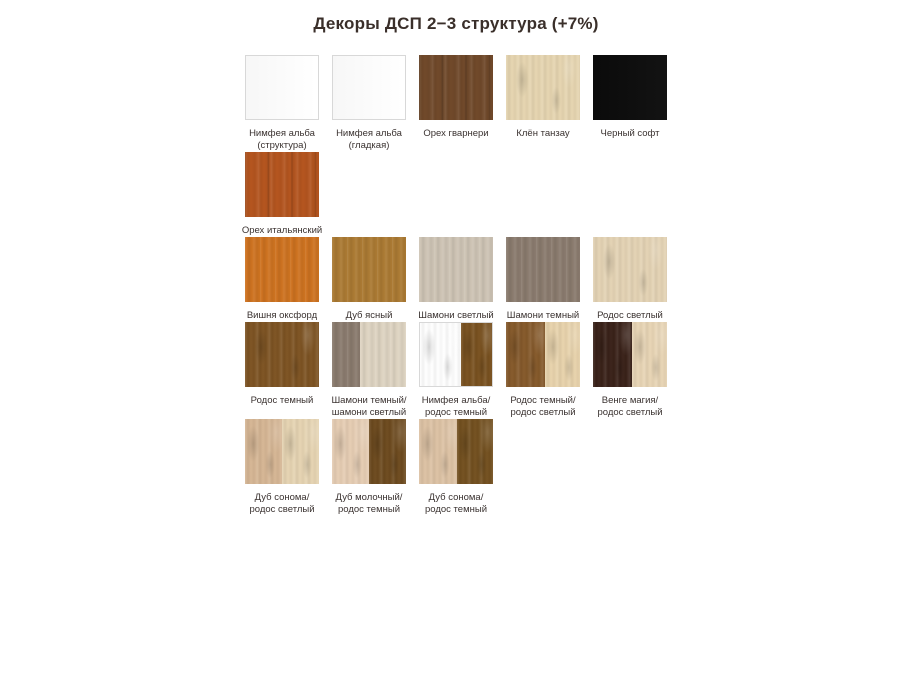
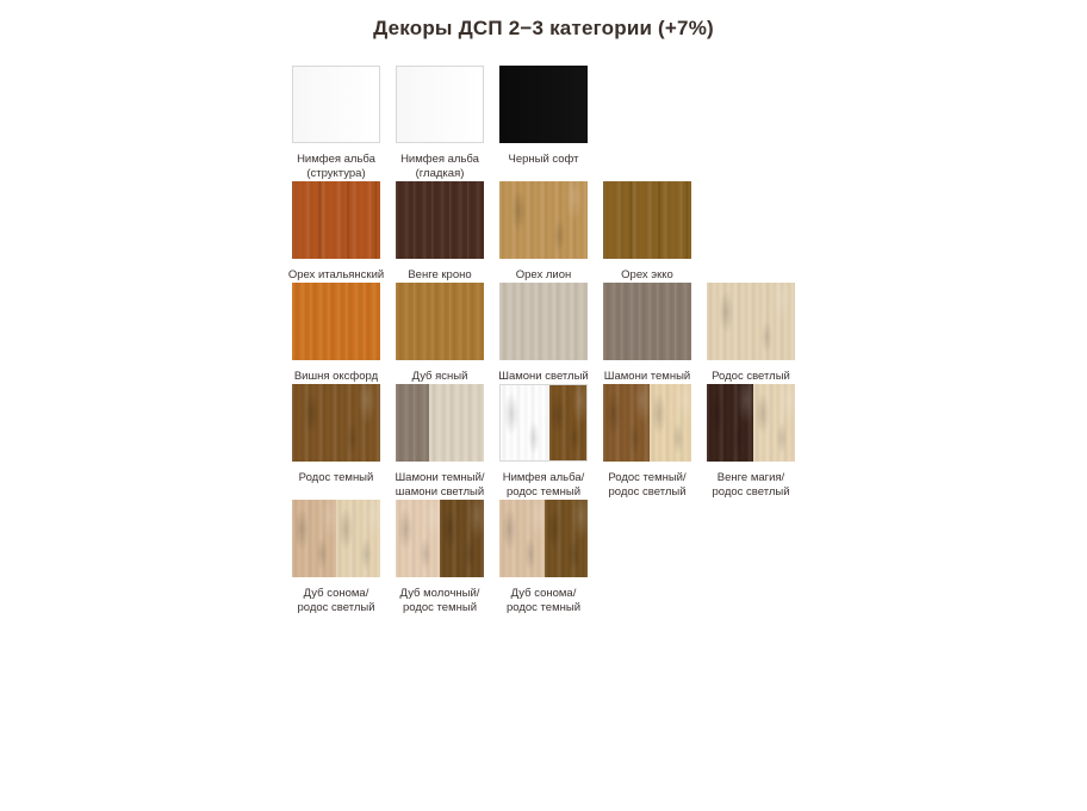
- Декоры ДСП 2−3 структура (+7%)
+ Декоры ДСП 2−3 категории (+7%)
  Нимфея альба
  (структура)
  Нимфея альба
  (гладкая)
- Орех гварнери
- Клён танзау
  Черный софт
  Орех итальянский
+ Венге кроно
+ Орех лион
+ Орех экко
  Вишня оксфорд
  Дуб ясный
  Шамони светлый
  Шамони темный
  Родос светлый
  Родос темный
  Шамони темный/
  шамони светлый
  Нимфея альба/
  родос темный
  Родос темный/
  родос светлый
  Венге магия/
  родос светлый
  Дуб сонома/
  родос светлый
  Дуб молочный/
  родос темный
  Дуб сонома/
  родос темный
